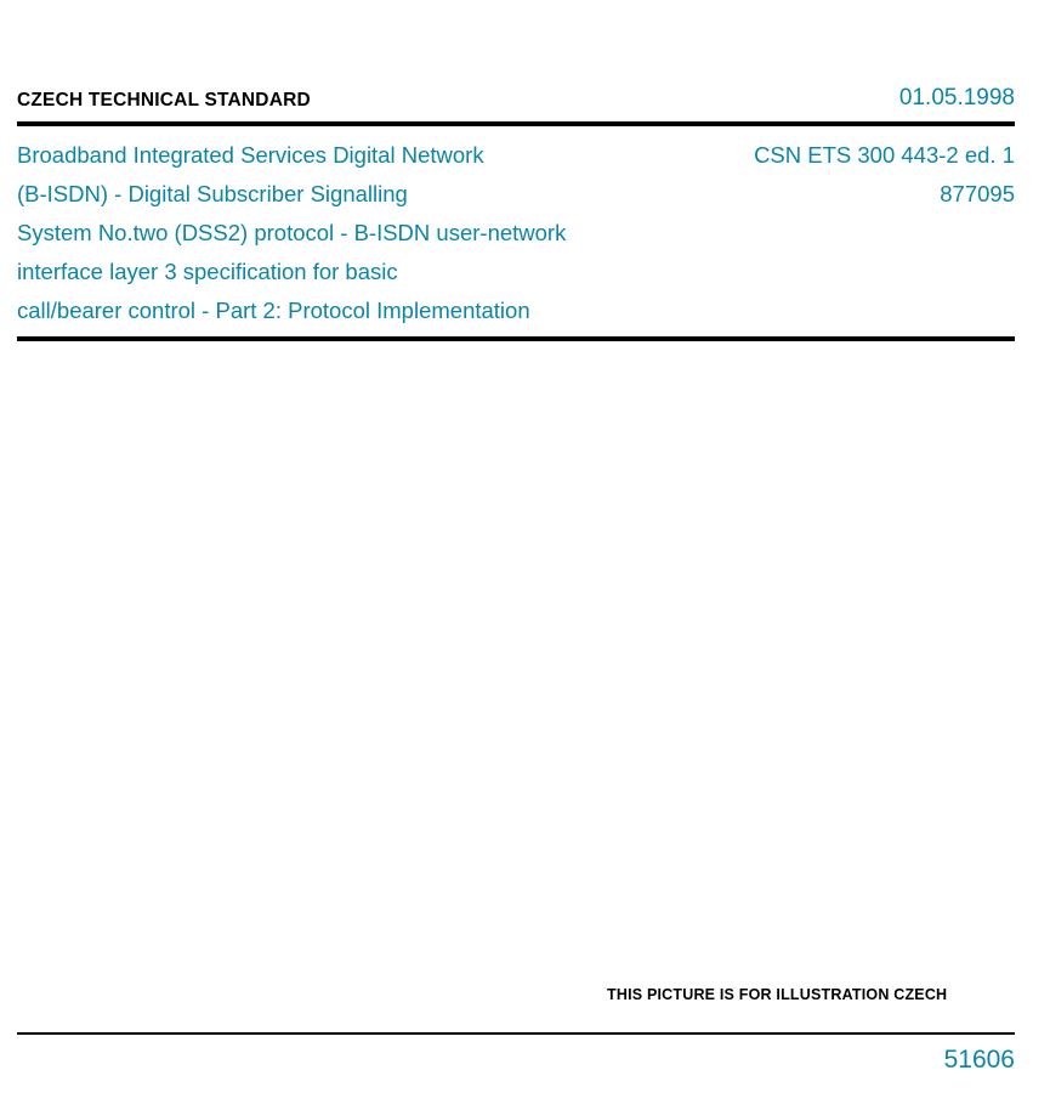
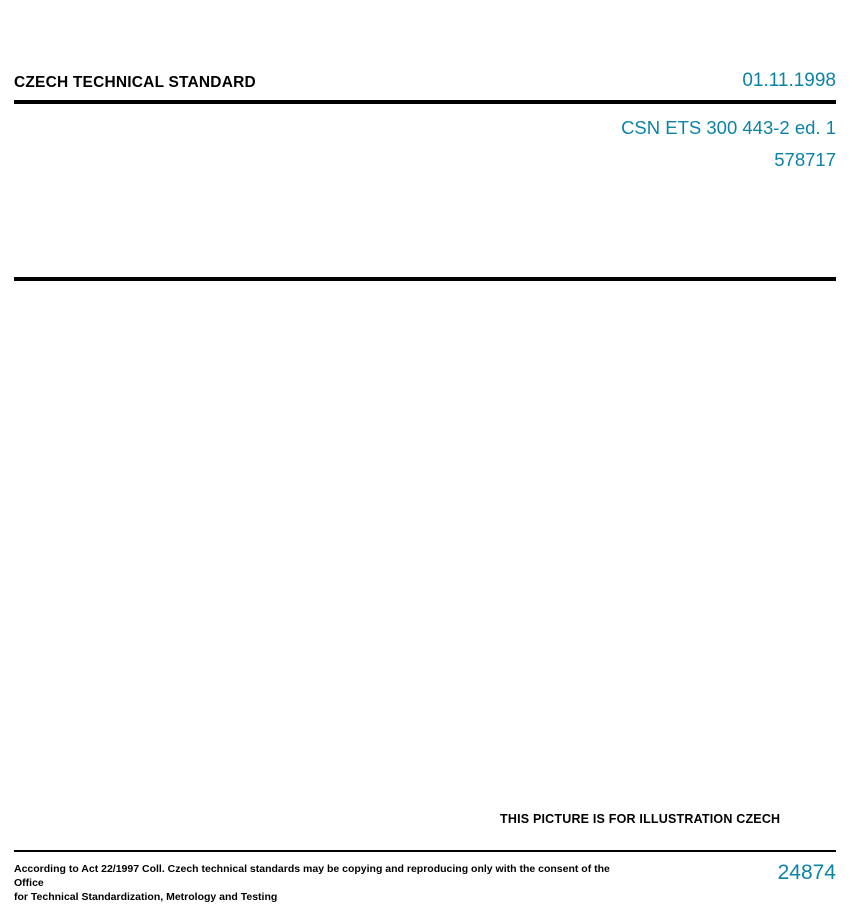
  CZECH TECHNICAL STANDARD
- 01.05.1998
+ 01.11.1998
- Broadband Integrated Services Digital Network
- (B-ISDN) - Digital Subscriber Signalling
- System No.two (DSS2) protocol - B-ISDN user-network
- interface layer 3 specification for basic
- call/bearer control - Part 2: Protocol Implementation
  CSN ETS 300 443-2 ed. 1
- 877095
+ 578717
  THIS PICTURE IS FOR ILLUSTRATION CZECH
+ According to Act 22/1997 Coll. Czech technical standards may be copying and reproducing only with the consent of the Office
+ for Technical Standardization, Metrology and Testing
- 51606
+ 24874
